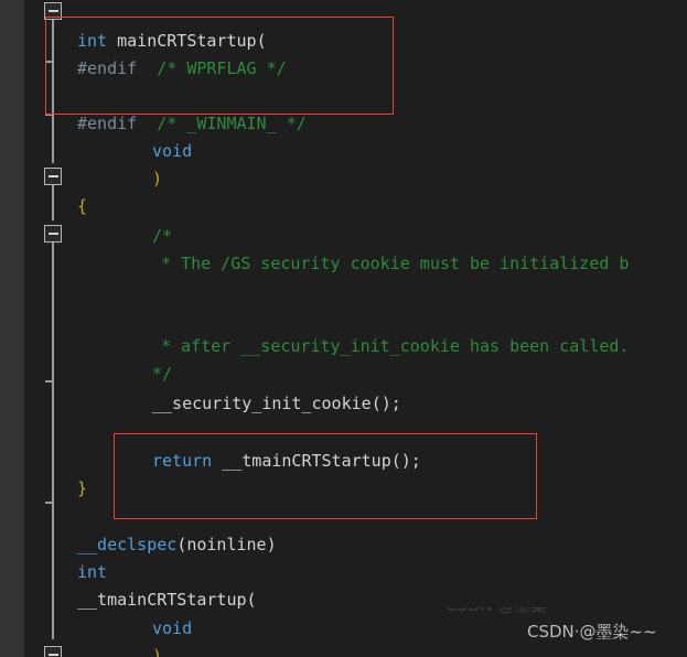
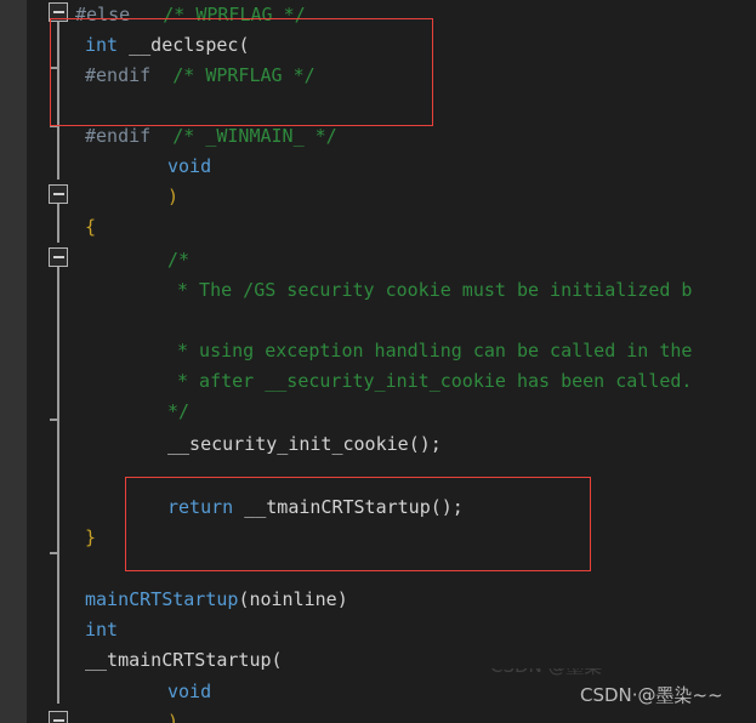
+ #else /* WPRFLAG */
- int mainCRTStartup(
+ int __declspec(
  #endif /* WPRFLAG */
  #endif /* _WINMAIN_ */
  void
  )
  {
  /*
  * The /GS security cookie must be initialized b
+ * using exception handling can be called in the
  * after __security_init_cookie has been called.
  */
  __security_init_cookie();
  return __tmainCRTStartup();
  }
- __declspec(noinline)
+ mainCRTStartup(noinline)
  int
  __tmainCRTStartup(
  void
  )
  CSDN·@墨染~~
